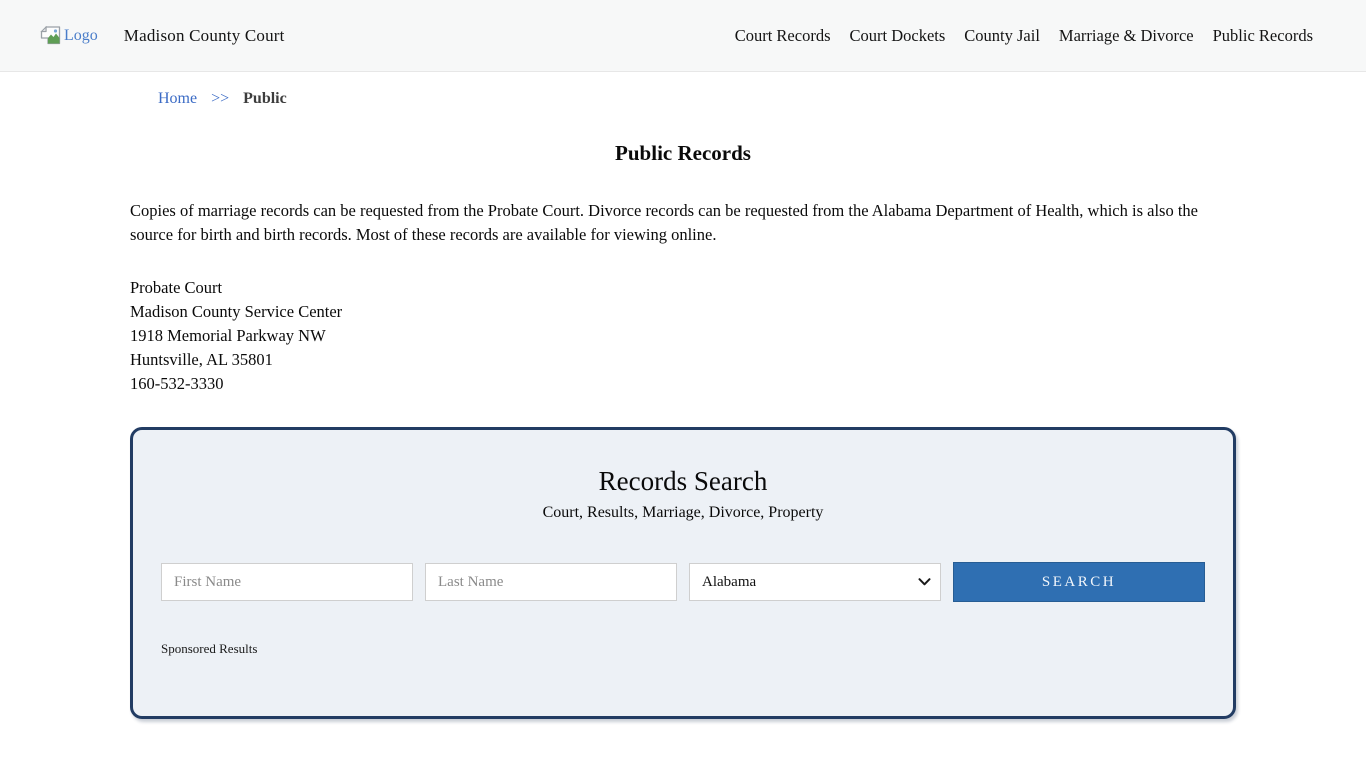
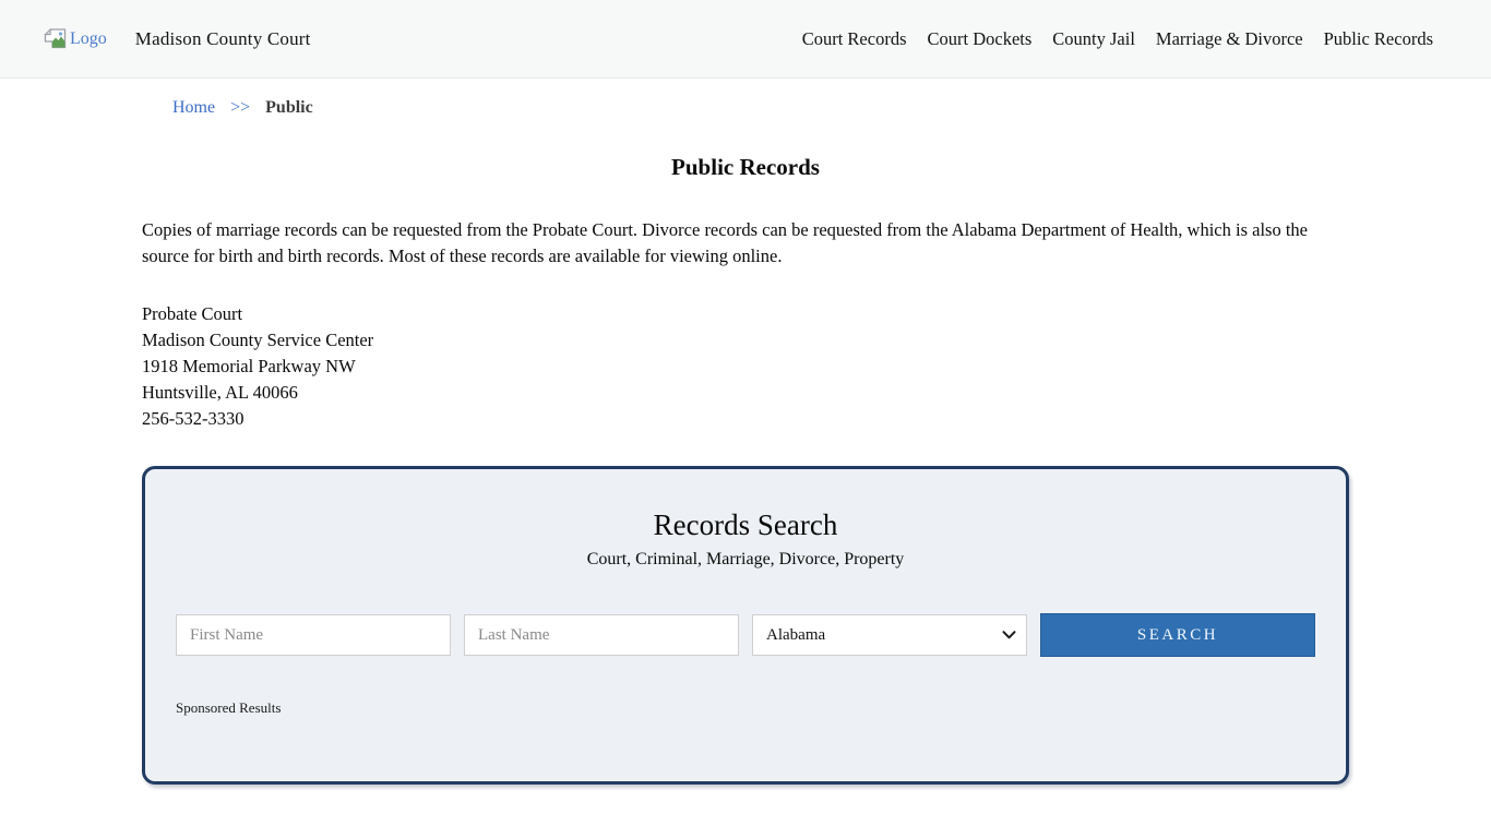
  Logo
  Madison County Court
  Court Records
  Court Dockets
  County Jail
  Marriage & Divorce
  Public Records
  Home >> Public
  Public Records
  Copies of marriage records can be requested from the Probate Court. Divorce records can be requested from the Alabama Department of Health, which is also the source for birth and birth records. Most of these records are available for viewing online.
  Probate Court
  Madison County Service Center
  1918 Memorial Parkway NW
- Huntsville, AL 35801
+ Huntsville, AL 40066
- 160-532-3330
+ 256-532-3330
  Records Search
- Court, Results, Marriage, Divorce, Property
+ Court, Criminal, Marriage, Divorce, Property
  First Name
  Last Name
  Alabama
  SEARCH
  Sponsored Results
